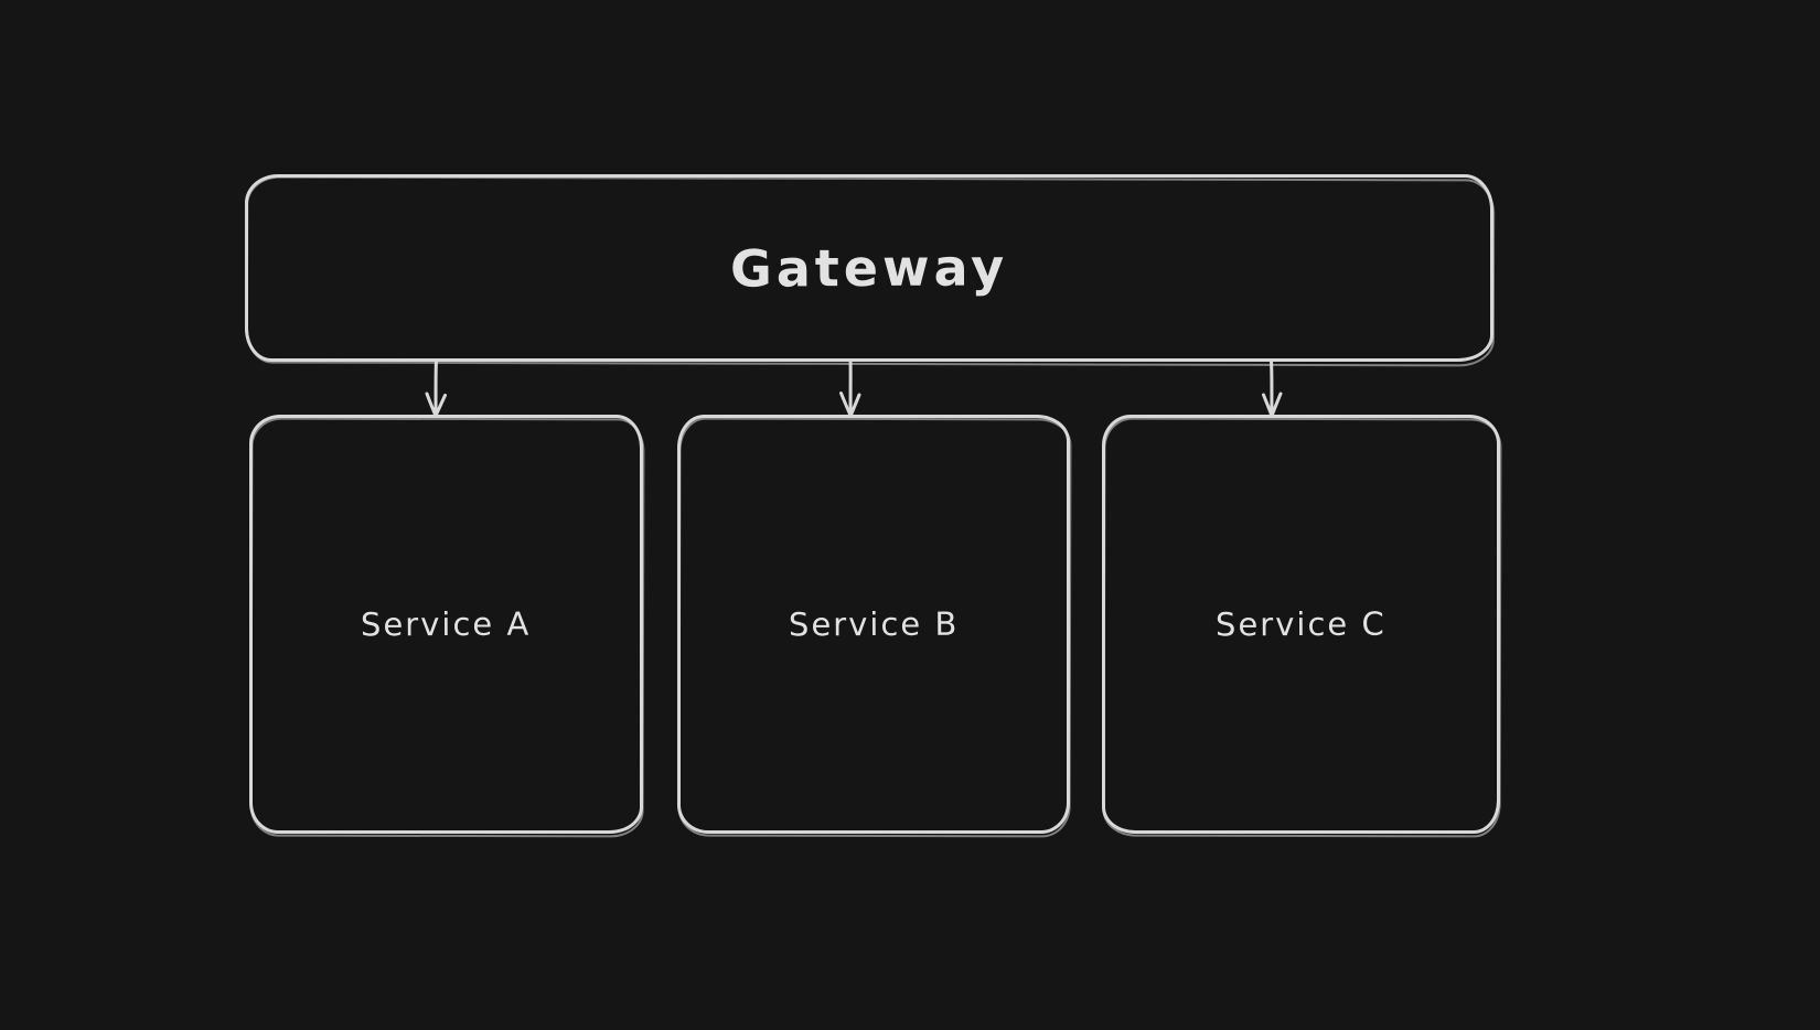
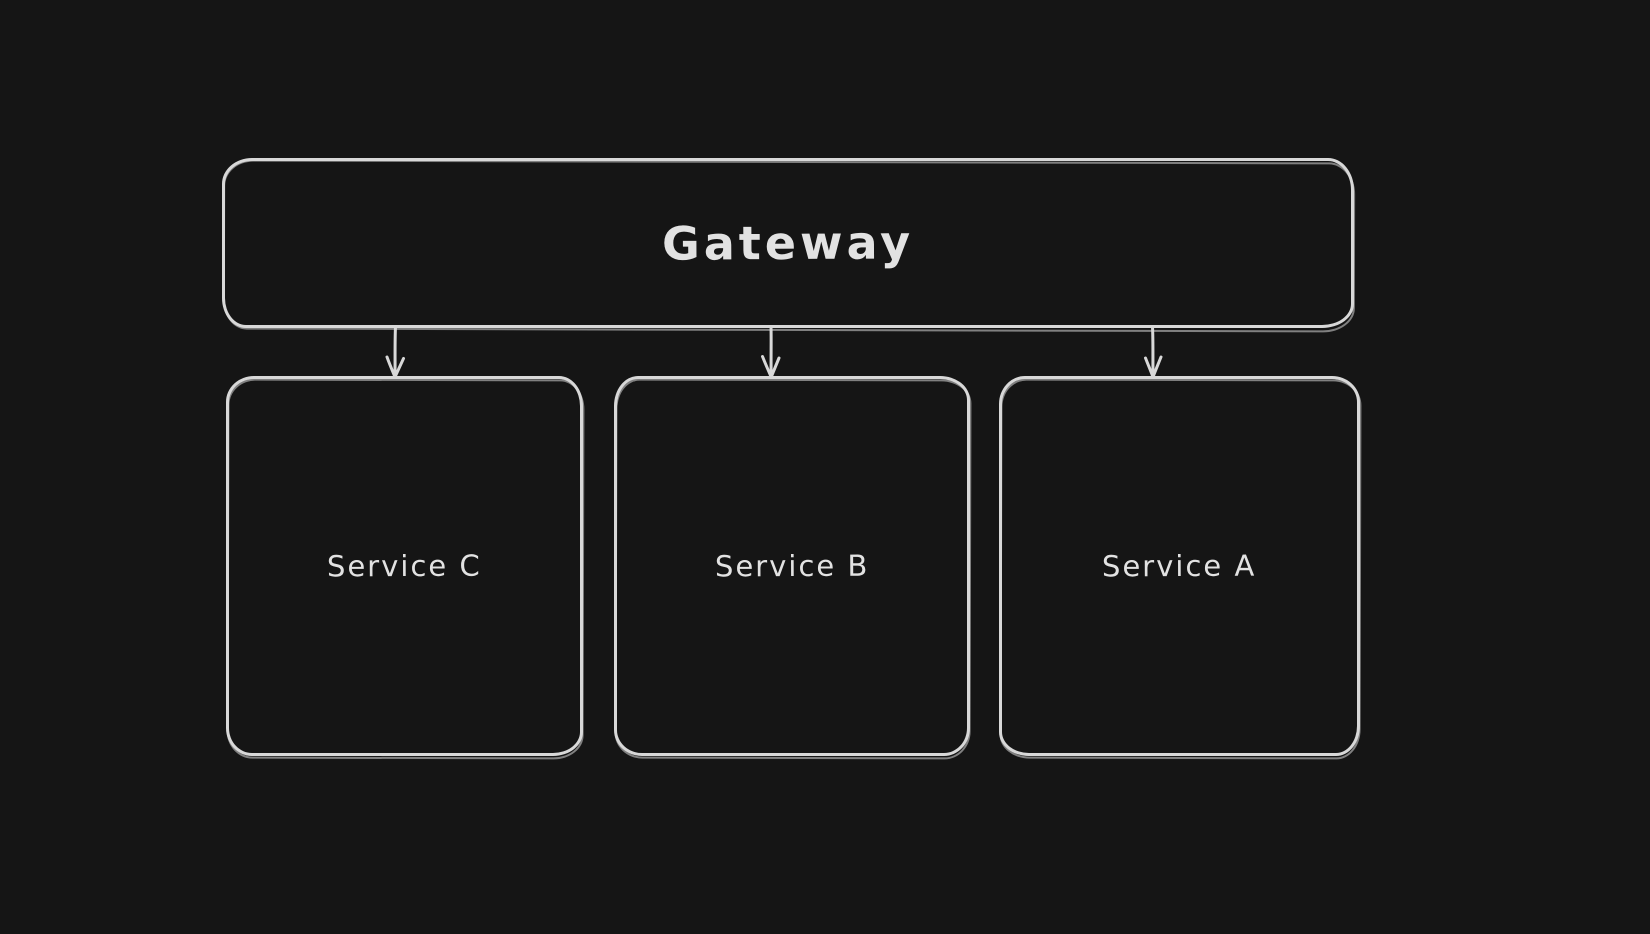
  Gateway
- Service A
+ Service C
  Service B
- Service C
+ Service A
